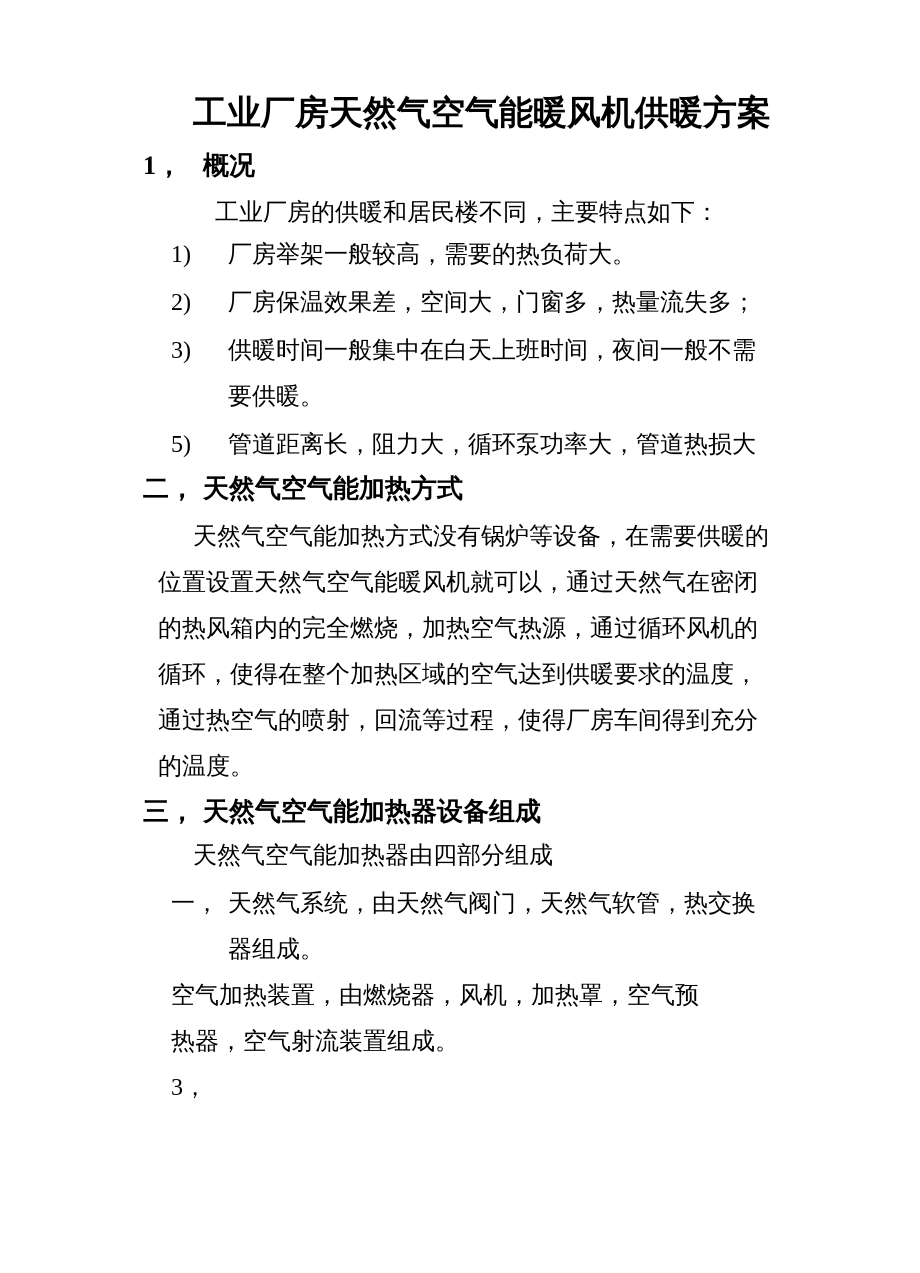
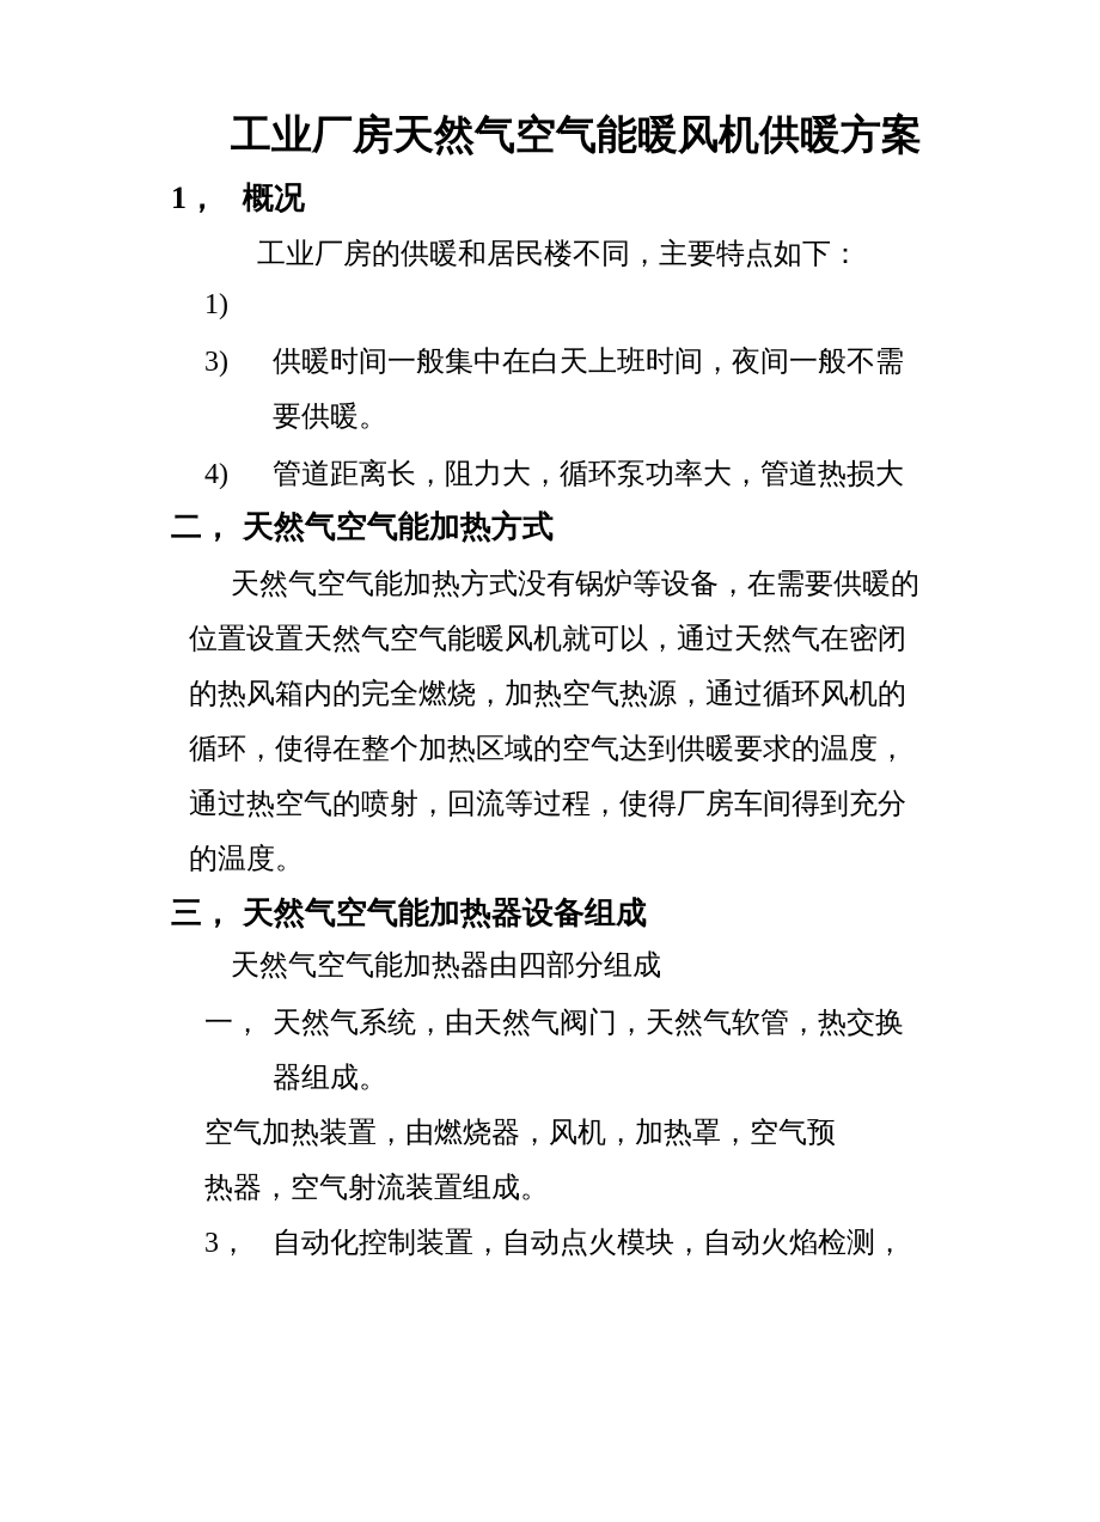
  工业厂房天然气空气能暖风机供暖方案
  1，
  概况
  工业厂房的供暖和居民楼不同，主要特点如下：
  1)
- 厂房举架一般较高，需要的热负荷大。
- 2)
- 厂房保温效果差，空间大，门窗多，热量流失多；
  3)
  供暖时间一般集中在白天上班时间，夜间一般不需
  要供暖。
- 5)
+ 4)
  管道距离长，阻力大，循环泵功率大，管道热损大
  二，
  天然气空气能加热方式
  天然气空气能加热方式没有锅炉等设备，在需要供暖的
  位置设置天然气空气能暖风机就可以，通过天然气在密闭
  的热风箱内的完全燃烧，加热空气热源，通过循环风机的
  循环，使得在整个加热区域的空气达到供暖要求的温度，
  通过热空气的喷射，回流等过程，使得厂房车间得到充分
  的温度。
  三，
  天然气空气能加热器设备组成
  天然气空气能加热器由四部分组成
  一，
  天然气系统，由天然气阀门，天然气软管，热交换
  器组成。
  空气加热装置，由燃烧器，风机，加热罩，空气预
  热器，空气射流装置组成。
  3，
+ 自动化控制装置，自动点火模块，自动火焰检测，
